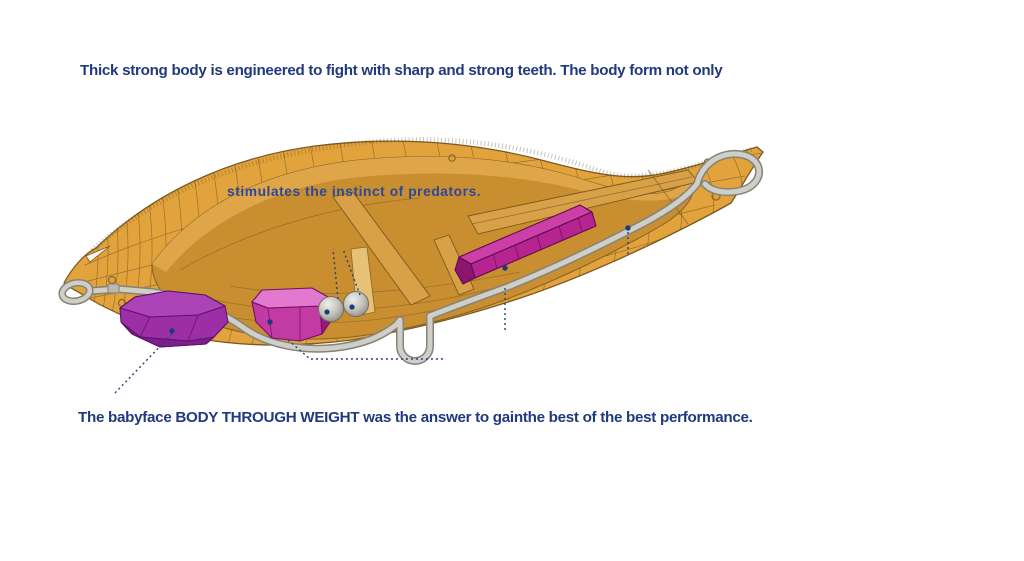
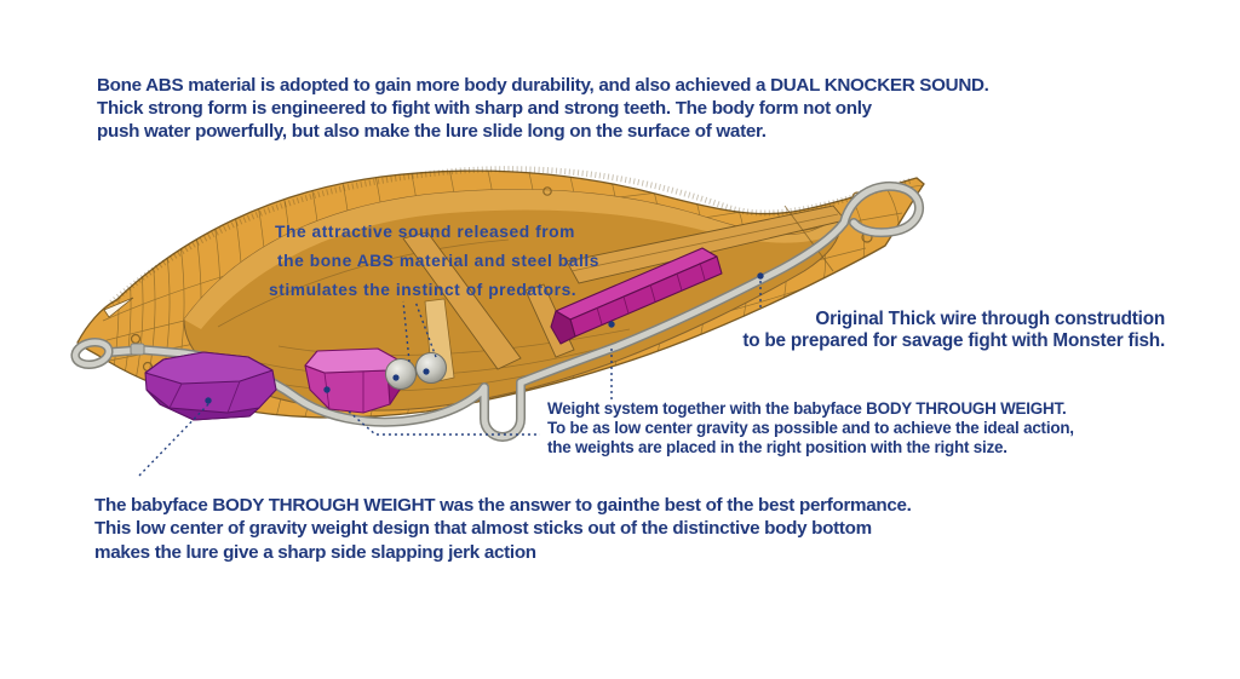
+ Bone ABS material is adopted to gain more body durability, and also achieved a DUAL KNOCKER SOUND.
- Thick strong body is engineered to fight with sharp and strong teeth. The body form not only
+ Thick strong form is engineered to fight with sharp and strong teeth. The body form not only
+ push water powerfully, but also make the lure slide long on the surface of water.
+ The attractive sound released from
+ the bone ABS material and steel balls
  stimulates the instinct of predators.
+ Original Thick wire through construdtion
+ to be prepared for savage fight with Monster fish.
+ Weight system together with the babyface BODY THROUGH WEIGHT.
+ To be as low center gravity as possible and to achieve the ideal action,
+ the weights are placed in the right position with the right size.
  The babyface BODY THROUGH WEIGHT was the answer to gainthe best of the best performance.
+ This low center of gravity weight design that almost sticks out of the distinctive body bottom
+ makes the lure give a sharp side slapping jerk action
